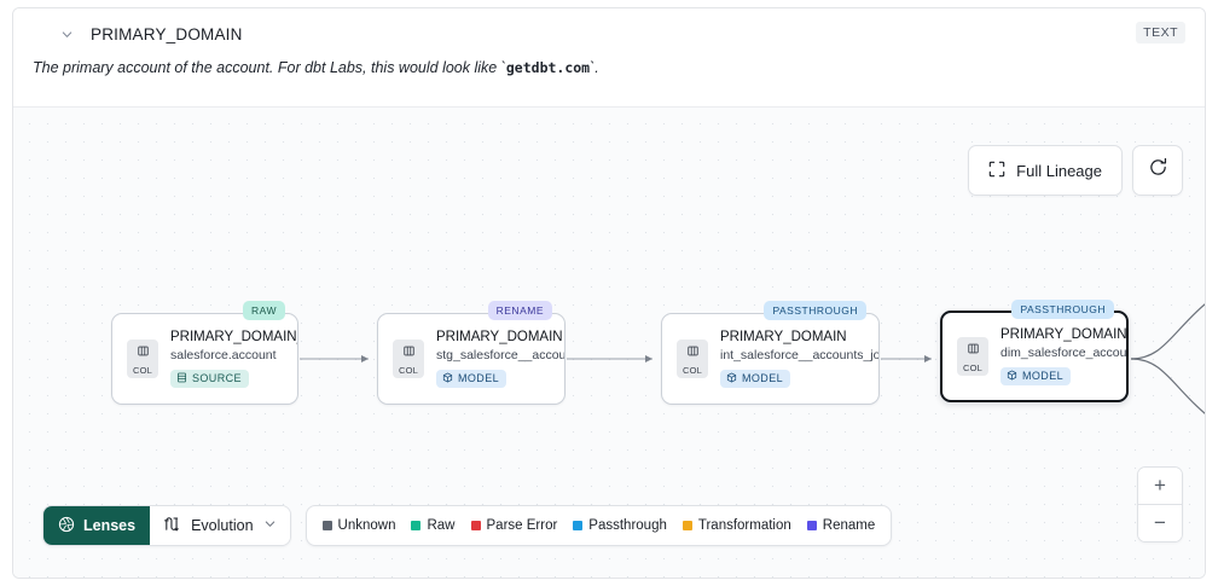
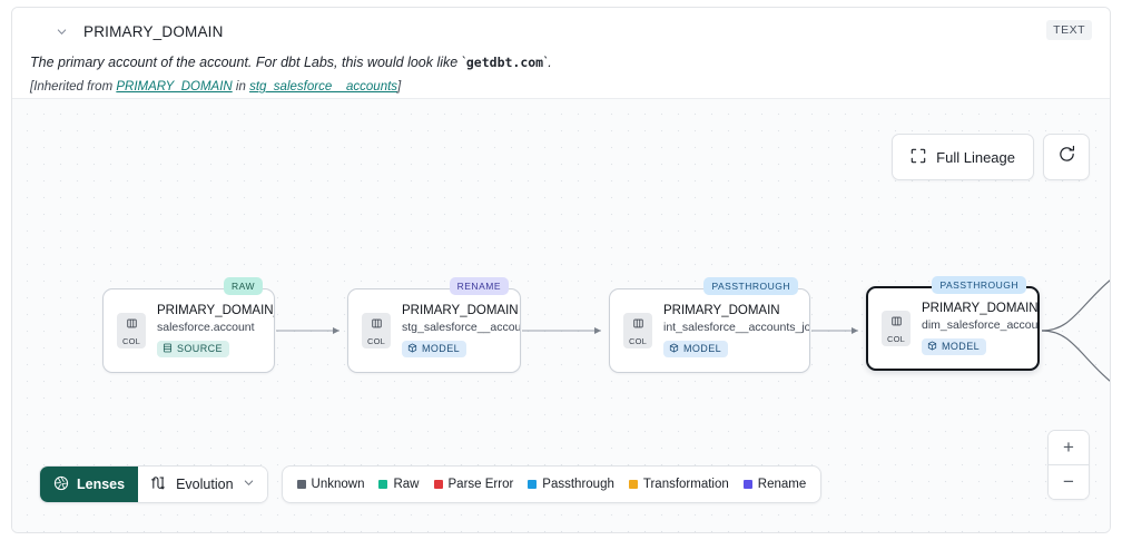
  PRIMARY_DOMAIN
  TEXT
  The primary account of the account. For dbt Labs, this would look like `getdbt.com`.
+ [Inherited from PRIMARY_DOMAIN in stg_salesforce__accounts]
  Full Lineage
  +
  −
  RAW
  COL
  PRIMARY_DOMAIN
  salesforce.account
  SOURCE
  RENAME
  COL
  PRIMARY_DOMAIN
  stg_salesforce__accou
  MODEL
  PASSTHROUGH
  COL
  PRIMARY_DOMAIN
  int_salesforce__accounts_jo
  MODEL
  PASSTHROUGH
  COL
  PRIMARY_DOMAIN
  dim_salesforce_accou
  MODEL
  Lenses
  Evolution
  Unknown
  Raw
  Parse Error
  Passthrough
  Transformation
  Rename
